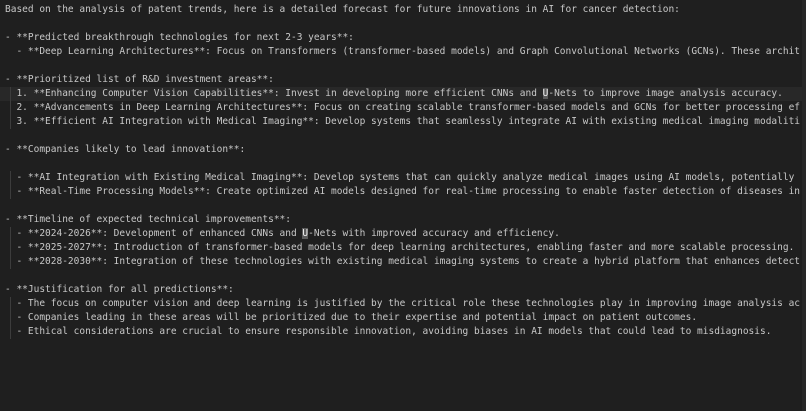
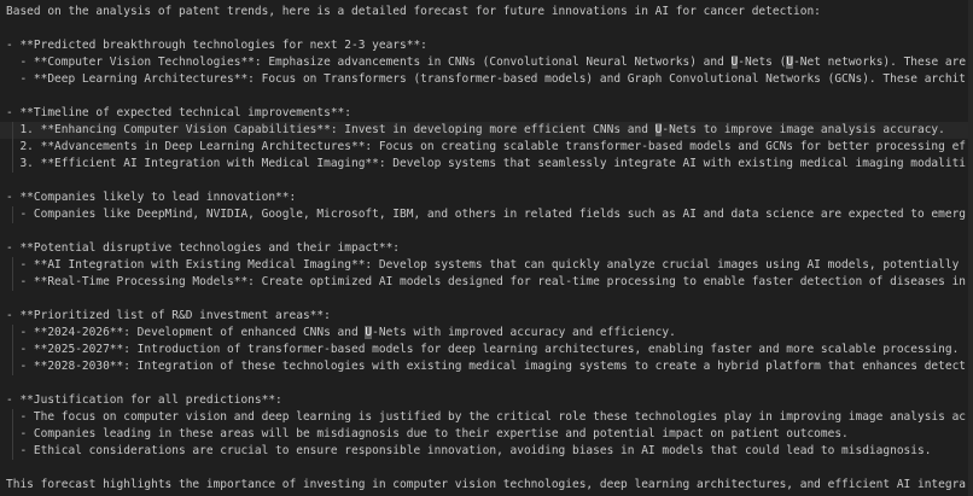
  Based on the analysis of patent trends, here is a detailed forecast for future innovations in AI for cancer detection:
  - **Predicted breakthrough technologies for next 2-3 years**:
+ - **Computer Vision Technologies**: Emphasize advancements in CNNs (Convolutional Neural Networks) and U-Nets (U-Net networks). These are
  - **Deep Learning Architectures**: Focus on Transformers (transformer-based models) and Graph Convolutional Networks (GCNs). These archit
- - **Prioritized list of R&D investment areas**:
+ - **Timeline of expected technical improvements**:
  1. **Enhancing Computer Vision Capabilities**: Invest in developing more efficient CNNs and U-Nets to improve image analysis accuracy.
  2. **Advancements in Deep Learning Architectures**: Focus on creating scalable transformer-based models and GCNs for better processing ef
  3. **Efficient AI Integration with Medical Imaging**: Develop systems that seamlessly integrate AI with existing medical imaging modaliti
  - **Companies likely to lead innovation**:
+ - Companies like DeepMind, NVIDIA, Google, Microsoft, IBM, and others in related fields such as AI and data science are expected to emerg
+ - **Potential disruptive technologies and their impact**:
- - **AI Integration with Existing Medical Imaging**: Develop systems that can quickly analyze medical images using AI models, potentially
+ - **AI Integration with Existing Medical Imaging**: Develop systems that can quickly analyze crucial images using AI models, potentially
  - **Real-Time Processing Models**: Create optimized AI models designed for real-time processing to enable faster detection of diseases in
- - **Timeline of expected technical improvements**:
+ - **Prioritized list of R&D investment areas**:
  - **2024-2026**: Development of enhanced CNNs and U-Nets with improved accuracy and efficiency.
  - **2025-2027**: Introduction of transformer-based models for deep learning architectures, enabling faster and more scalable processing.
  - **2028-2030**: Integration of these technologies with existing medical imaging systems to create a hybrid platform that enhances detect
  - **Justification for all predictions**:
  - The focus on computer vision and deep learning is justified by the critical role these technologies play in improving image analysis ac
- - Companies leading in these areas will be prioritized due to their expertise and potential impact on patient outcomes.
+ - Companies leading in these areas will be misdiagnosis due to their expertise and potential impact on patient outcomes.
  - Ethical considerations are crucial to ensure responsible innovation, avoiding biases in AI models that could lead to misdiagnosis.
+ This forecast highlights the importance of investing in computer vision technologies, deep learning architectures, and efficient AI integra
